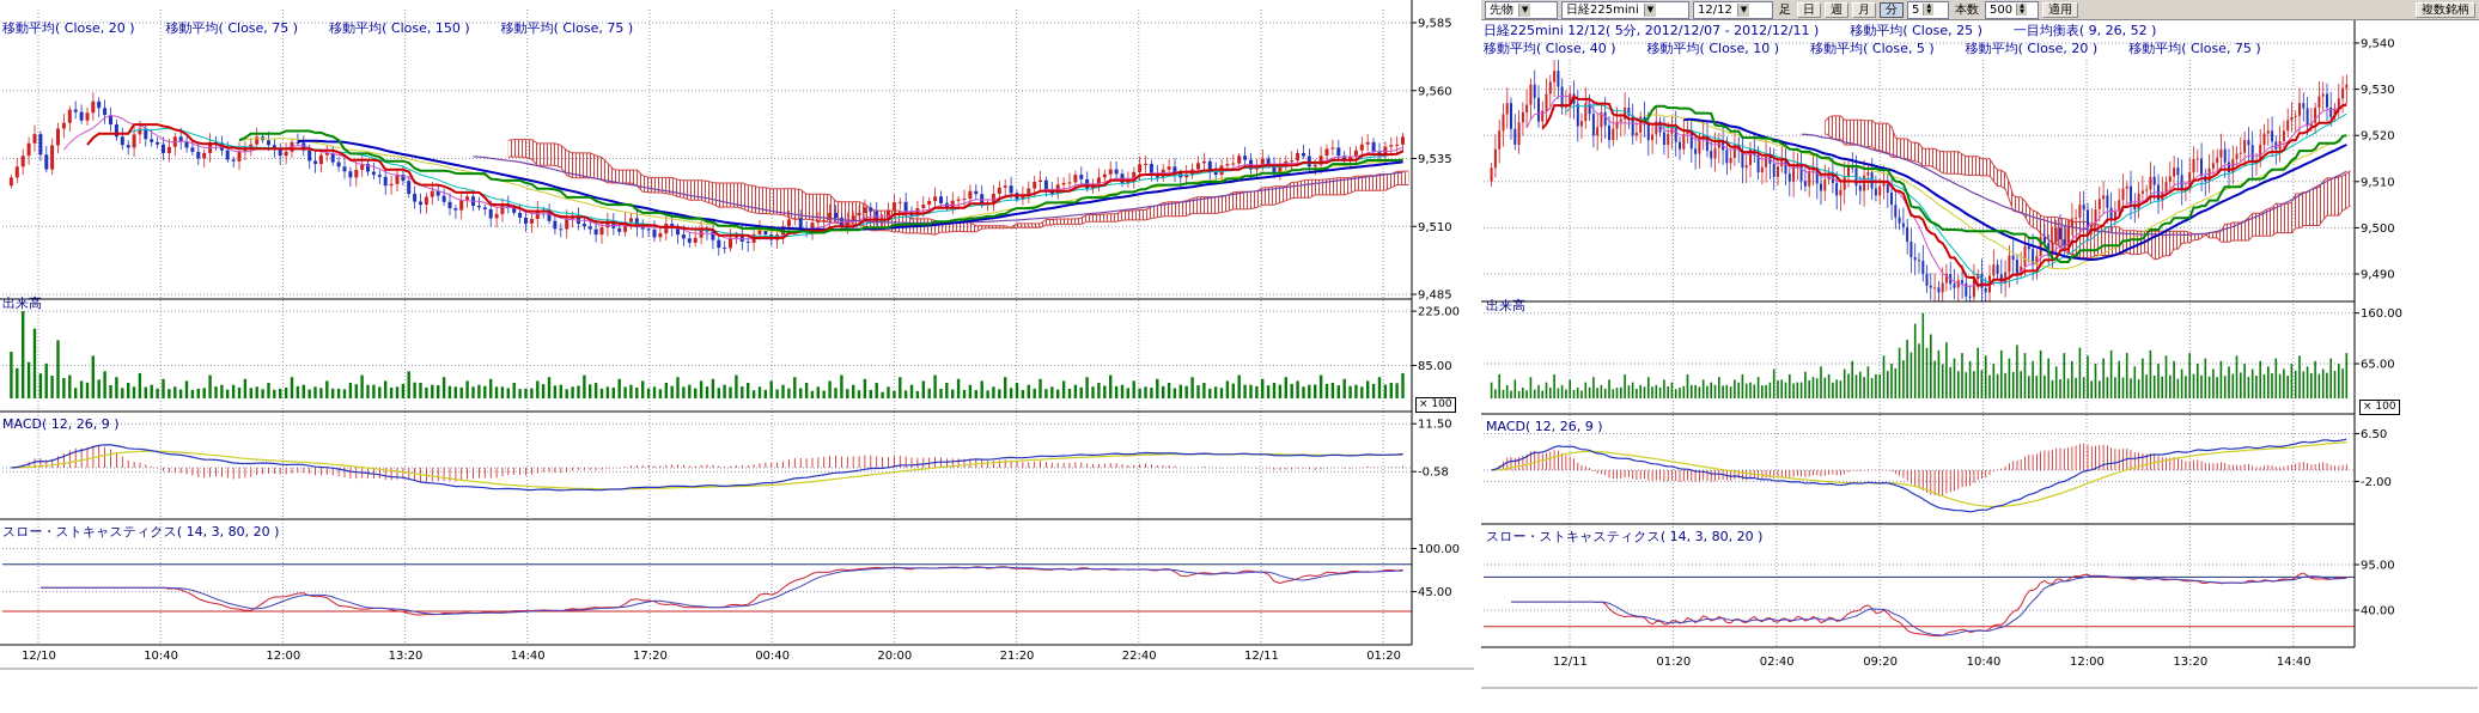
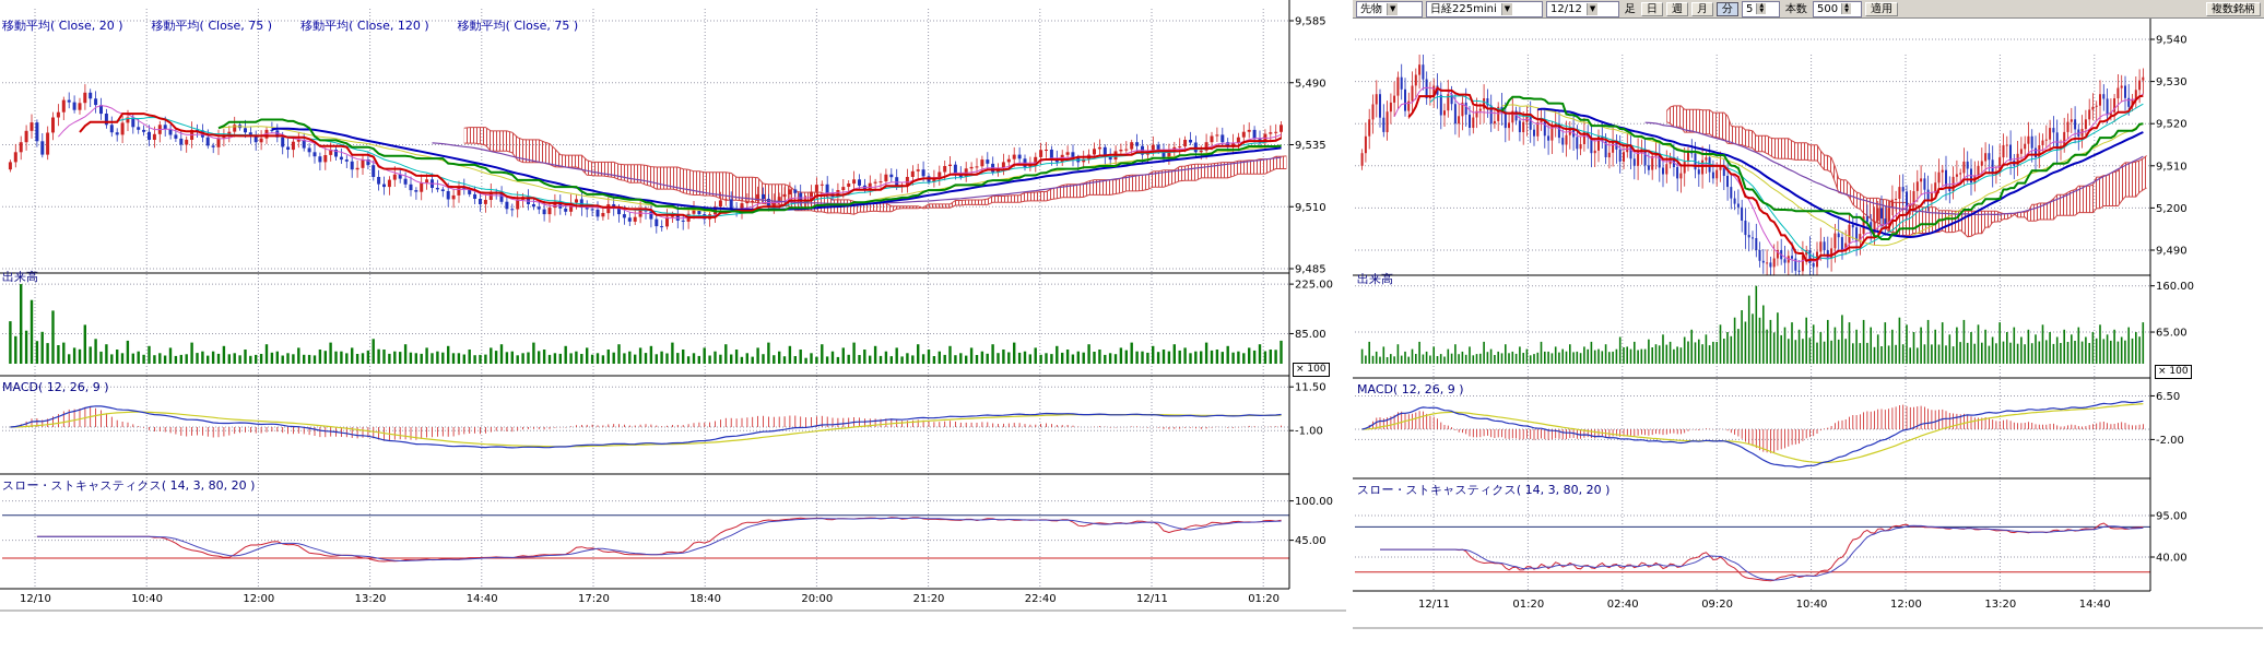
  12/10
  10:40
  12:00
  13:20
  14:40
  17:20
- 00:40
+ 18:40
  20:00
  21:20
  22:40
  12/11
  01:20
  9,585
- 9,560
+ 5,490
  9,535
  9,510
  9,485
  225.00
  85.00
  11.50
- -0.58
+ -1.00
  100.00
  45.00
  12/11
  01:20
  02:40
  09:20
  10:40
  12:00
  13:20
  14:40
  9,540
  9,530
  9,520
  9,510
- 9,500
+ 5,200
  9,490
  160.00
  65.00
  6.50
  -2.00
  95.00
  40.00
- 移動平均( Close, 20 ) 移動平均( Close, 75 ) 移動平均( Close, 150 ) 移動平均( Close, 75 )
+ 移動平均( Close, 20 ) 移動平均( Close, 75 ) 移動平均( Close, 120 ) 移動平均( Close, 75 )
  出来高
  MACD( 12, 26, 9 )
  スロー・ストキャスティクス( 14, 3, 80, 20 )
  × 100
  先物
  ▼
  日経225mini
  ▼
  12/12
  ▼
  足
  日
  週
  月
  分
  5
  本数
  500
  適用
  複数銘柄
- 日経225mini 12/12( 5分, 2012/12/07 - 2012/12/11 ) 移動平均( Close, 25 ) 一目均衡表( 9, 26, 52 )
- 移動平均( Close, 40 ) 移動平均( Close, 10 ) 移動平均( Close, 5 ) 移動平均( Close, 20 ) 移動平均( Close, 75 )
  出来高
  MACD( 12, 26, 9 )
  スロー・ストキャスティクス( 14, 3, 80, 20 )
  × 100
